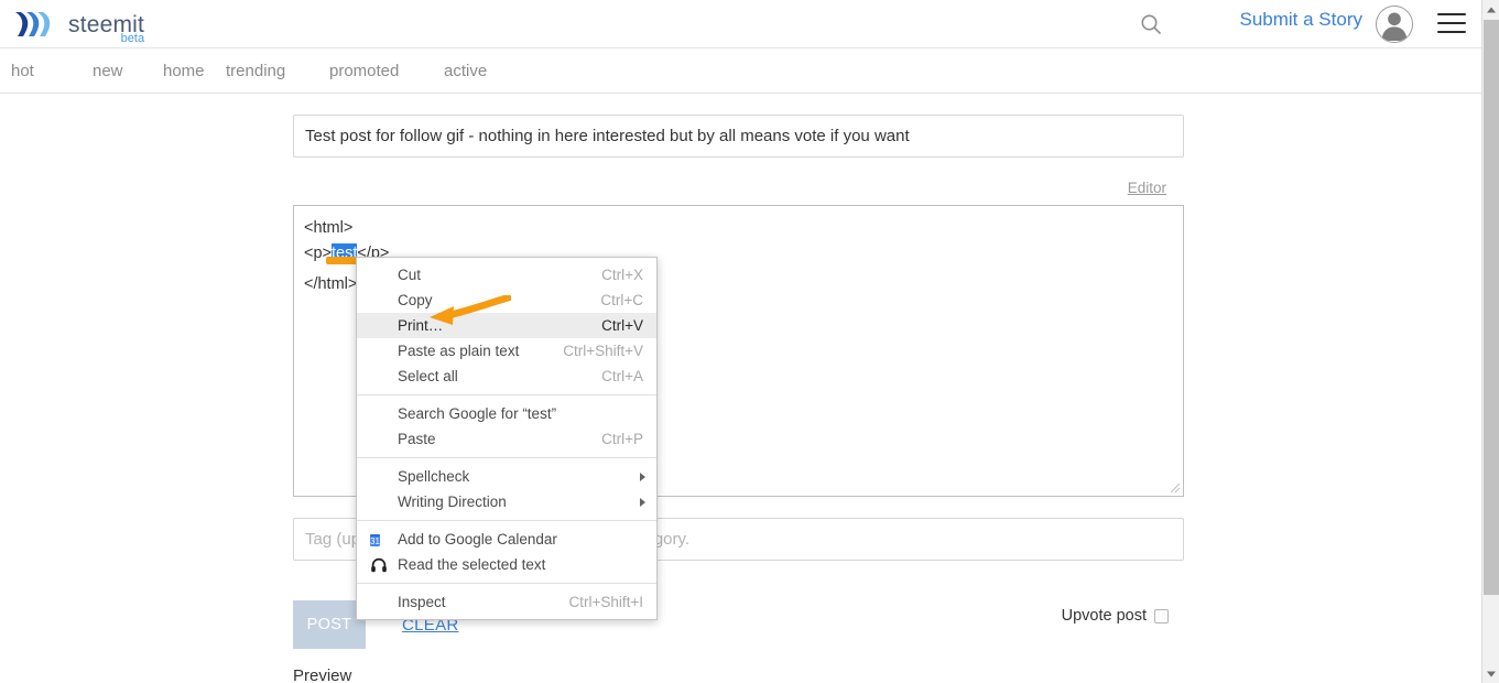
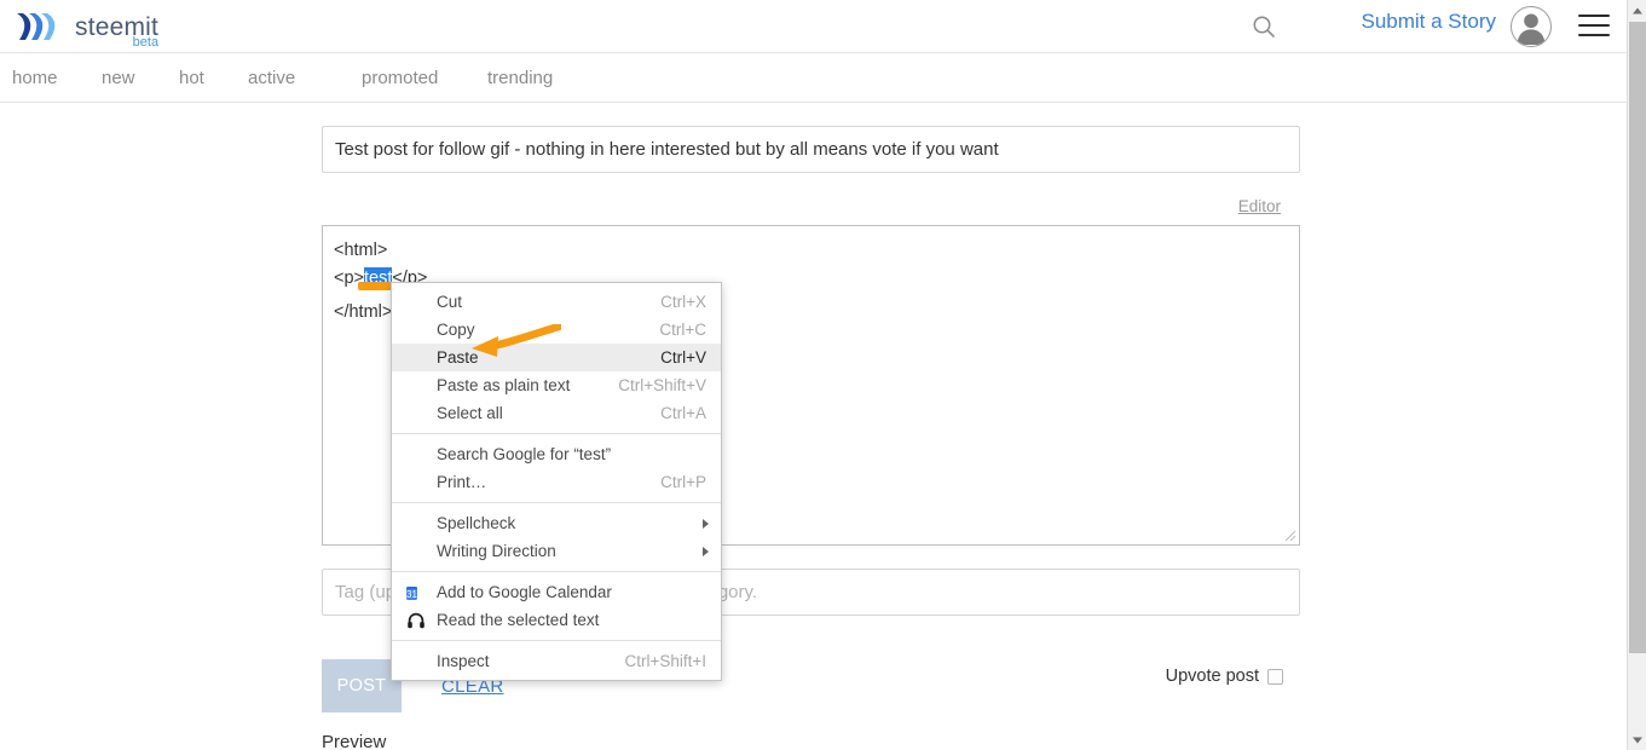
  steemit
  beta
  Submit a Story
- hot
+ home
  new
- home
+ hot
- trending
+ active
  promoted
- active
+ trending
  Test post for follow gif - nothing in here interested but by all means vote if you want
  Editor
  <html>
  <p>test</p>
  </html>
  POST
  CLEAR
  Upvote post
  Preview
  Cut
  Ctrl+X
  Copy
  Ctrl+C
- Print…
+ Paste
  Ctrl+V
  Paste as plain text
  Ctrl+Shift+V
  Select all
  Ctrl+A
  Search Google for “test”
- Paste
+ Print…
  Ctrl+P
  Spellcheck
  Writing Direction
  31
  Add to Google Calendar
  Read the selected text
  Inspect
  Ctrl+Shift+I
